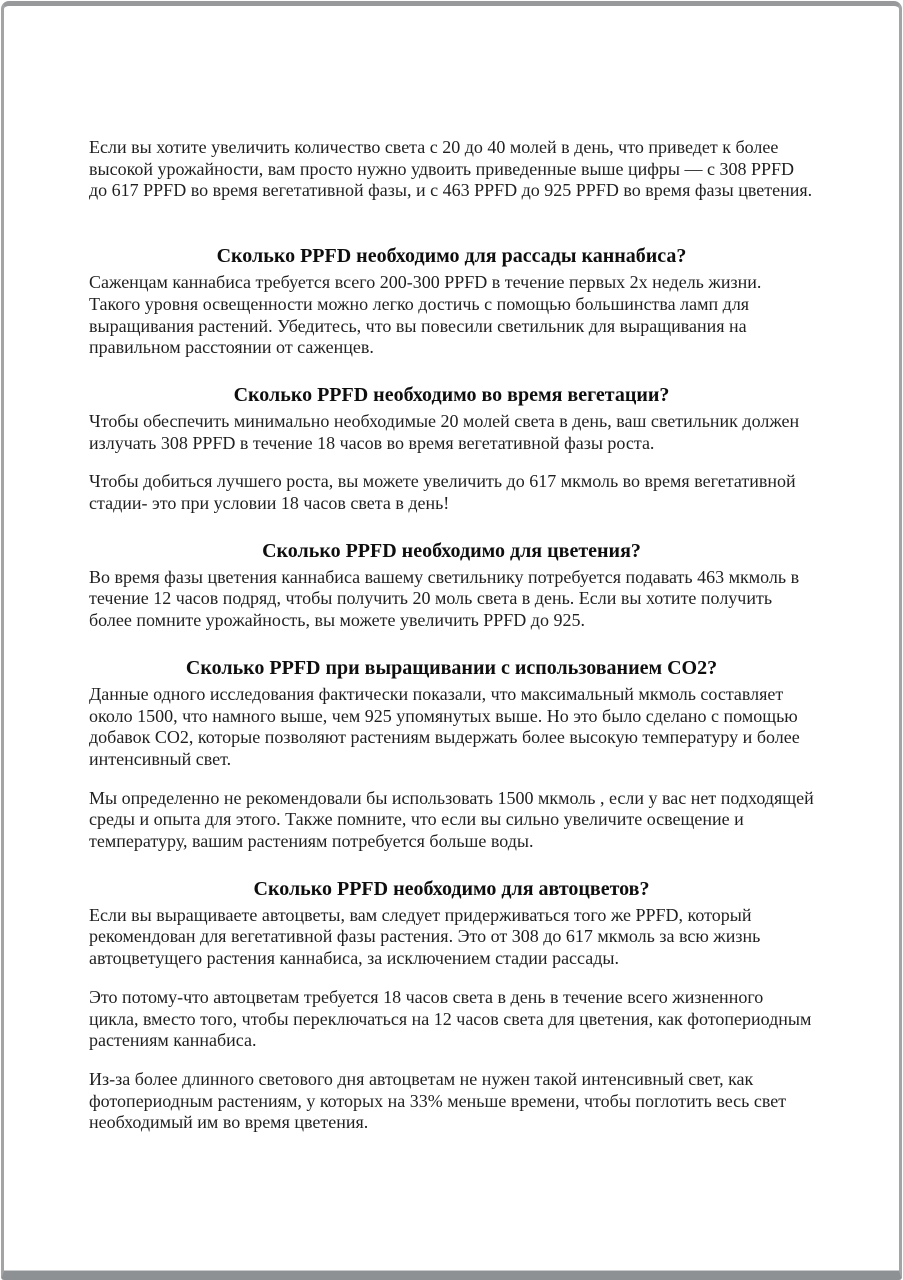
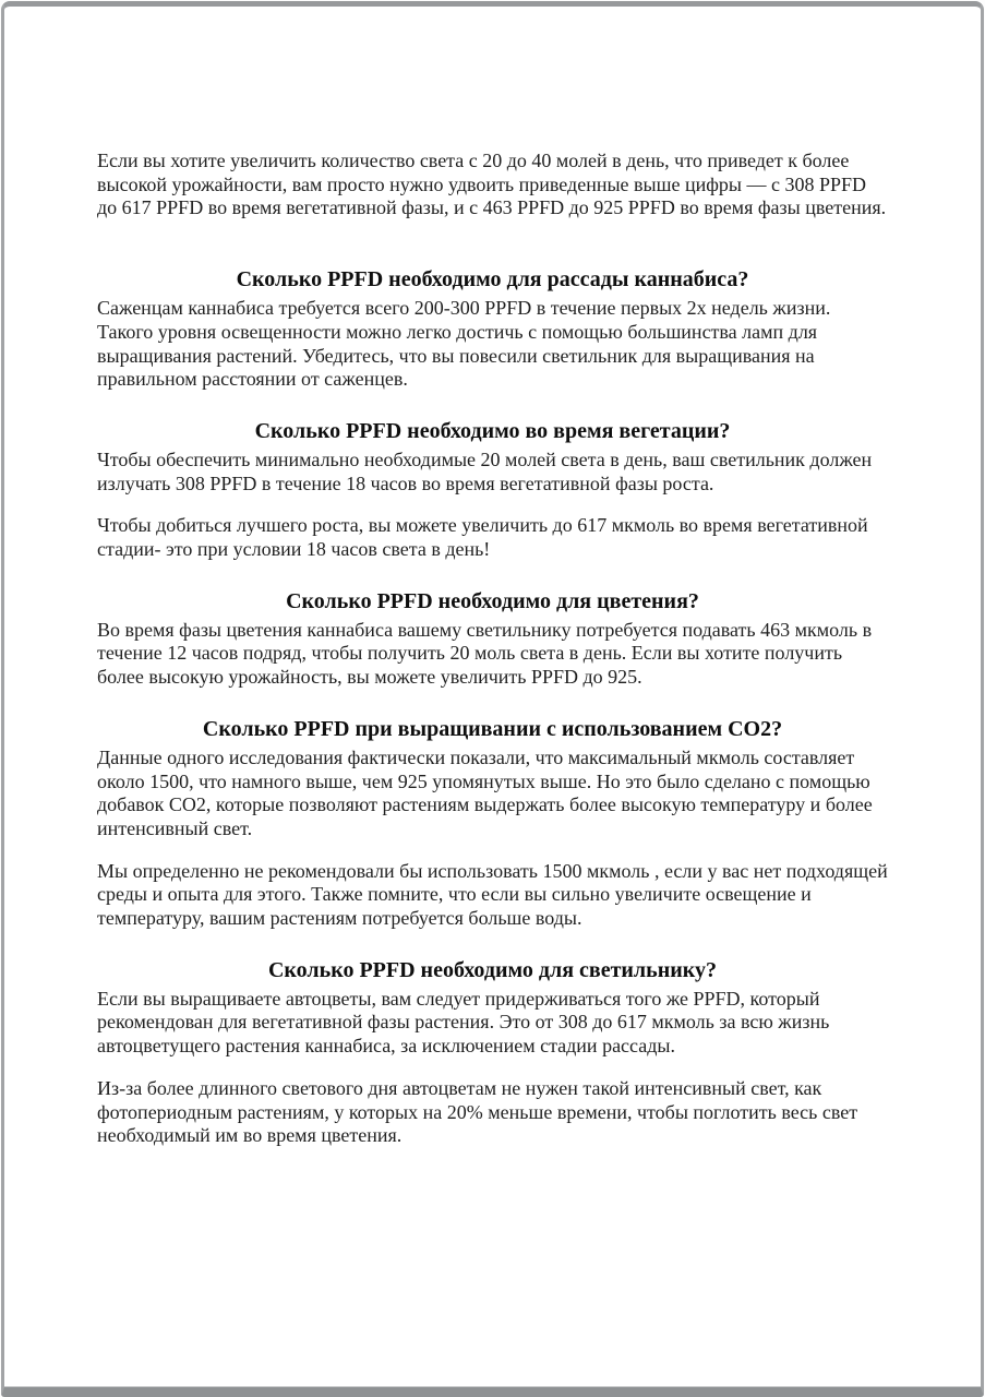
  Если вы хотите увеличить количество света с 20 до 40 молей в день, что приведет к более высокой урожайности, вам просто нужно удвоить приведенные выше цифры — с 308 PPFD до 617 PPFD во время вегетативной фазы, и с 463 PPFD до 925 PPFD во время фазы цветения.
  Сколько PPFD необходимо для рассады каннабиса?
  Саженцам каннабиса требуется всего 200-300 PPFD в течение первых 2х недель жизни. Такого уровня освещенности можно легко достичь с помощью большинства ламп для выращивания растений. Убедитесь, что вы повесили светильник для выращивания на правильном расстоянии от саженцев.
  Сколько PPFD необходимо во время вегетации?
  Чтобы обеспечить минимально необходимые 20 молей света в день, ваш светильник должен излучать 308 PPFD в течение 18 часов во время вегетативной фазы роста.
  Чтобы добиться лучшего роста, вы можете увеличить до 617 мкмоль во время вегетативной стадии- это при условии 18 часов света в день!
  Сколько PPFD необходимо для цветения?
- Во время фазы цветения каннабиса вашему светильнику потребуется подавать 463 мкмоль в течение 12 часов подряд, чтобы получить 20 моль света в день. Если вы хотите получить более помните урожайность, вы можете увеличить PPFD до 925.
+ Во время фазы цветения каннабиса вашему светильнику потребуется подавать 463 мкмоль в течение 12 часов подряд, чтобы получить 20 моль света в день. Если вы хотите получить более высокую урожайность, вы можете увеличить PPFD до 925.
  Сколько PPFD при выращивании с использованием CO2?
  Данные одного исследования фактически показали, что максимальный мкмоль составляет около 1500, что намного выше, чем 925 упомянутых выше. Но это было сделано с помощью добавок CO2, которые позволяют растениям выдержать более высокую температуру и более интенсивный свет.
  Мы определенно не рекомендовали бы использовать 1500 мкмоль , если у вас нет подходящей среды и опыта для этого. Также помните, что если вы сильно увеличите освещение и температуру, вашим растениям потребуется больше воды.
- Сколько PPFD необходимо для автоцветов?
+ Сколько PPFD необходимо для светильнику?
  Если вы выращиваете автоцветы, вам следует придерживаться того же PPFD, который рекомендован для вегетативной фазы растения. Это от 308 до 617 мкмоль за всю жизнь автоцветущего растения каннабиса, за исключением стадии рассады.
- Это потому-что автоцветам требуется 18 часов света в день в течение всего жизненного цикла, вместо того, чтобы переключаться на 12 часов света для цветения, как фотопериодным растениям каннабиса.
- Из-за более длинного светового дня автоцветам не нужен такой интенсивный свет, как фотопериодным растениям, у которых на 33% меньше времени, чтобы поглотить весь свет необходимый им во время цветения.
+ Из-за более длинного светового дня автоцветам не нужен такой интенсивный свет, как фотопериодным растениям, у которых на 20% меньше времени, чтобы поглотить весь свет необходимый им во время цветения.
